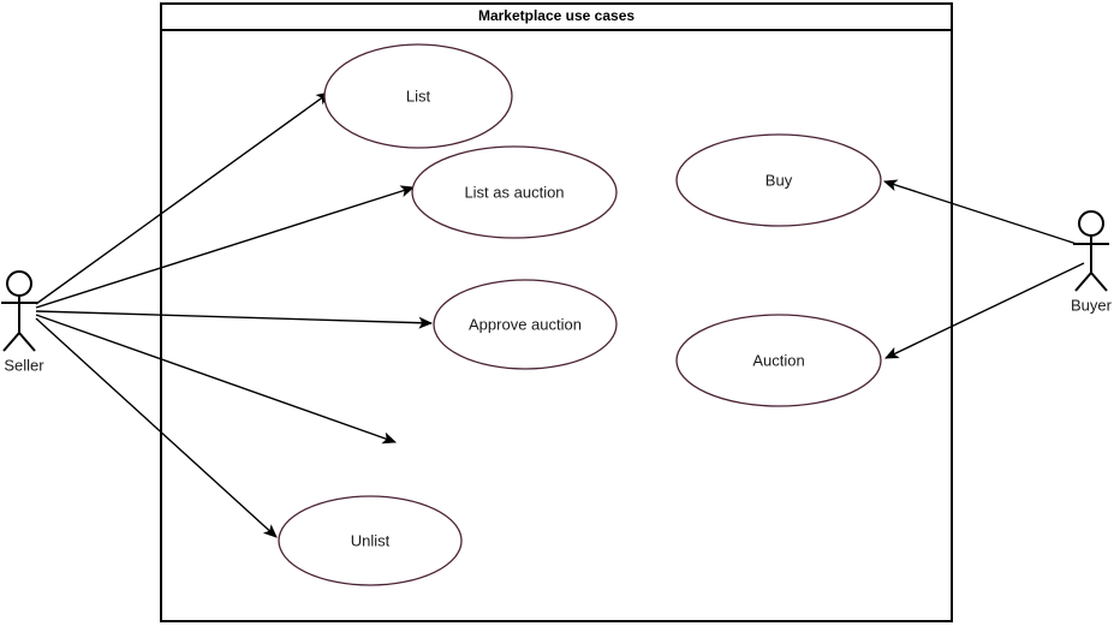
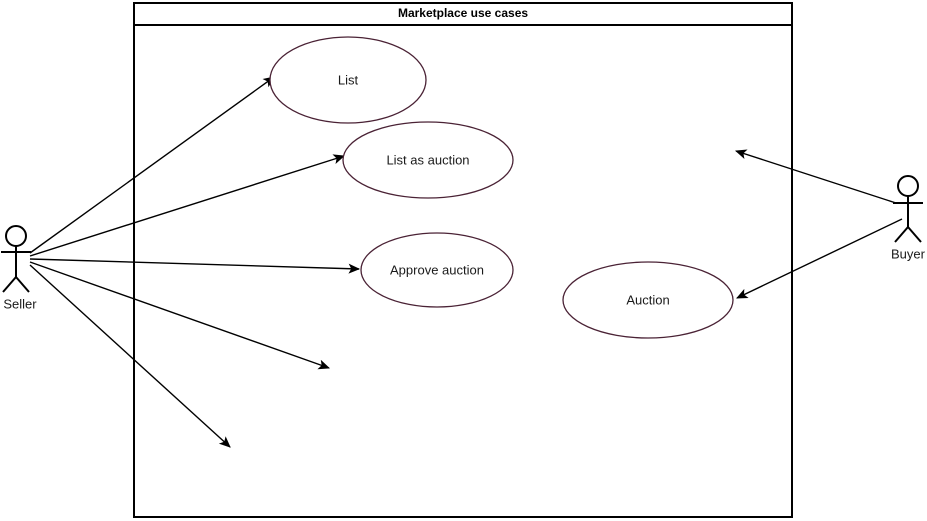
  Marketplace use cases
  List
  List as auction
  Approve auction
- Unlist
- Buy
  Auction
  Seller
  Buyer
